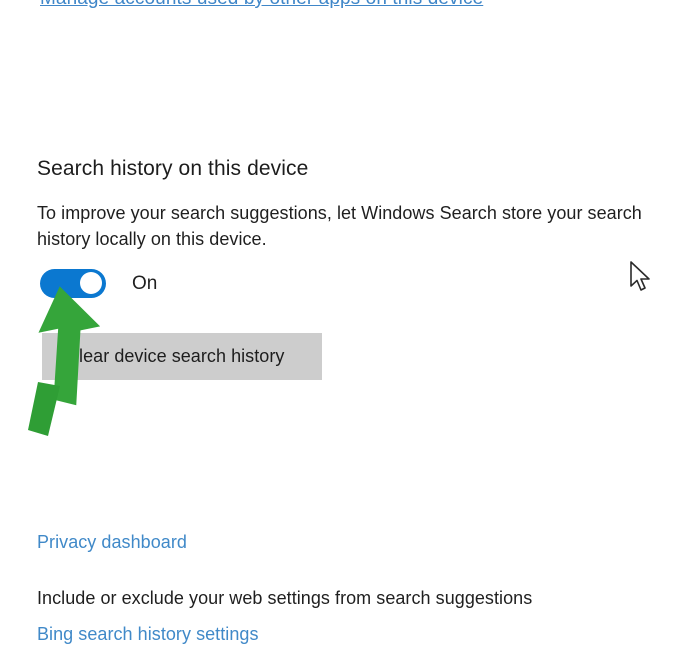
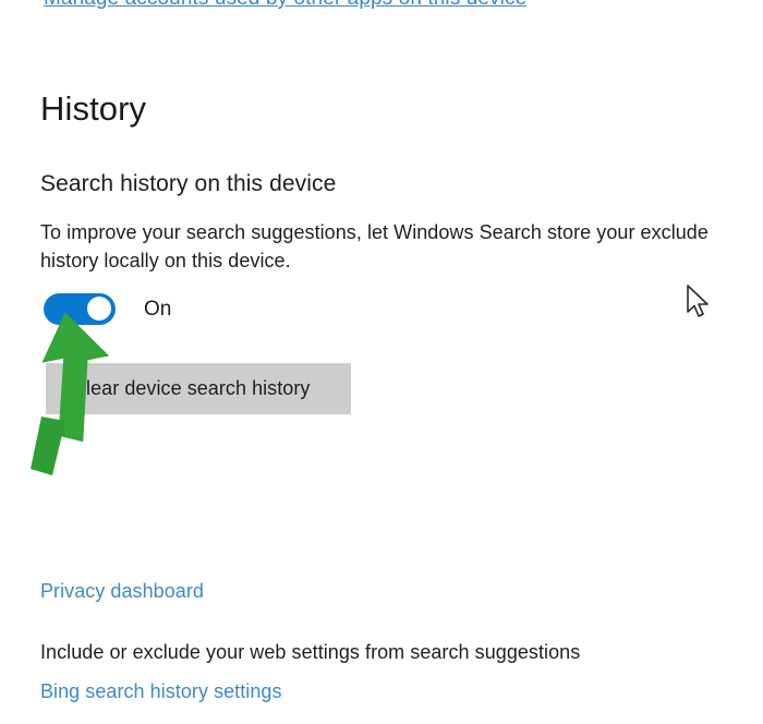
+ History
  Search history on this device
- To improve your search suggestions, let Windows Search store your search history locally on this device.
+ To improve your search suggestions, let Windows Search store your exclude history locally on this device.
  On
  lear device search history
  Privacy dashboard
  Include or exclude your web settings from search suggestions
  Bing search history settings
